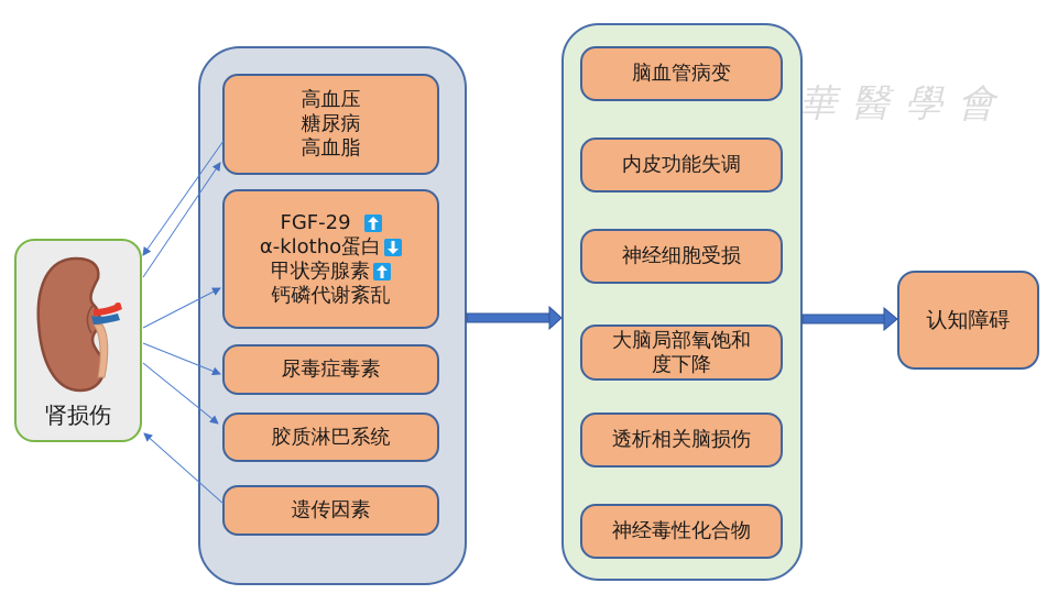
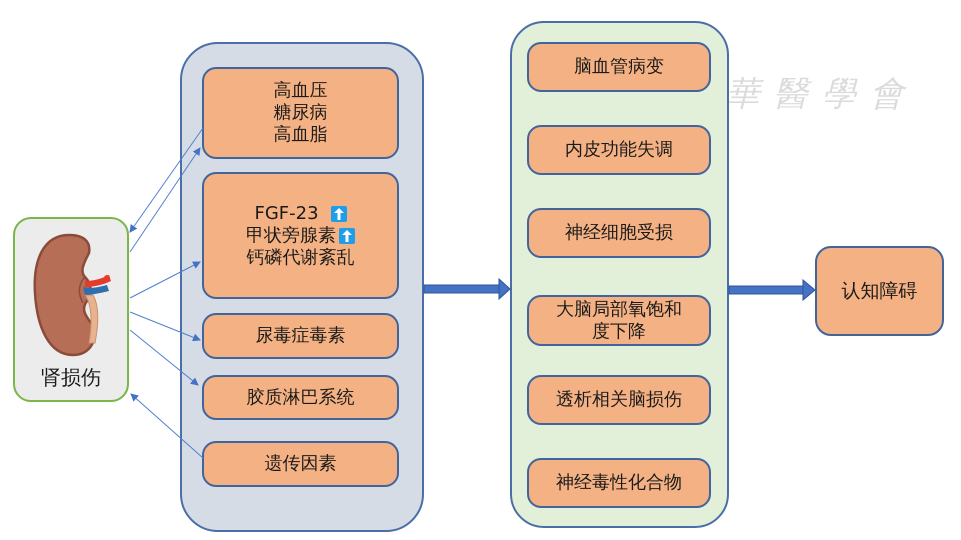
  華醫學會
  肾损伤
  高血压
  糖尿病
  高血脂
- FGF-29
+ FGF-23
- α-klotho蛋白
  甲状旁腺素
  钙磷代谢紊乱
  尿毒症毒素
  胶质淋巴系统
  遗传因素
  脑血管病变
  内皮功能失调
  神经细胞受损
  大脑局部氧饱和
  度下降
  透析相关脑损伤
  神经毒性化合物
  认知障碍
